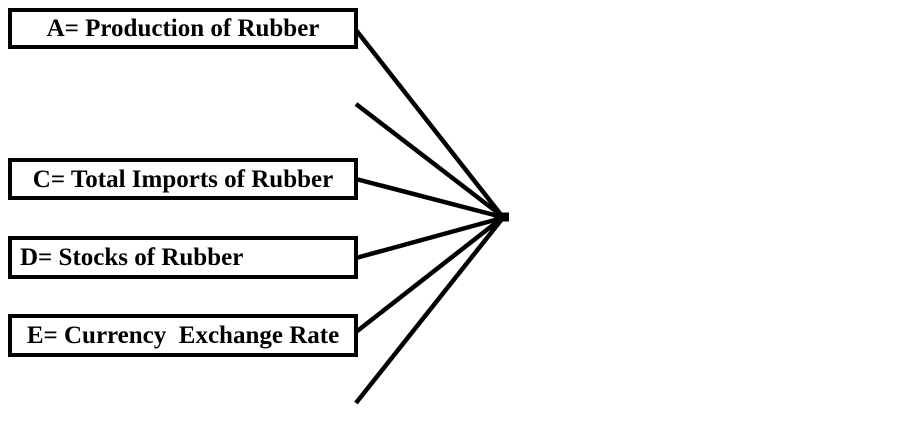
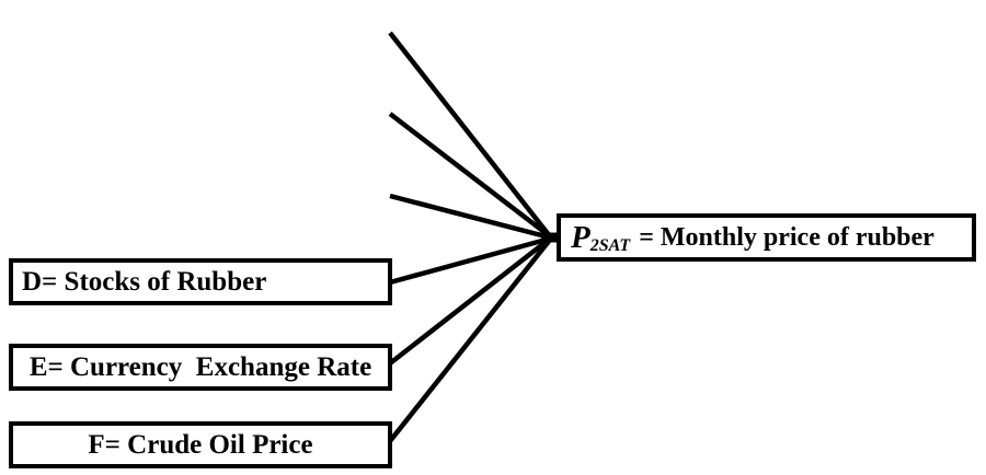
- A= Production of Rubber
- C= Total Imports of Rubber
  D= Stocks of Rubber
  E= Currency Exchange Rate
+ F= Crude Oil Price
+ P
+ 2SAT
+ = Monthly price of rubber
